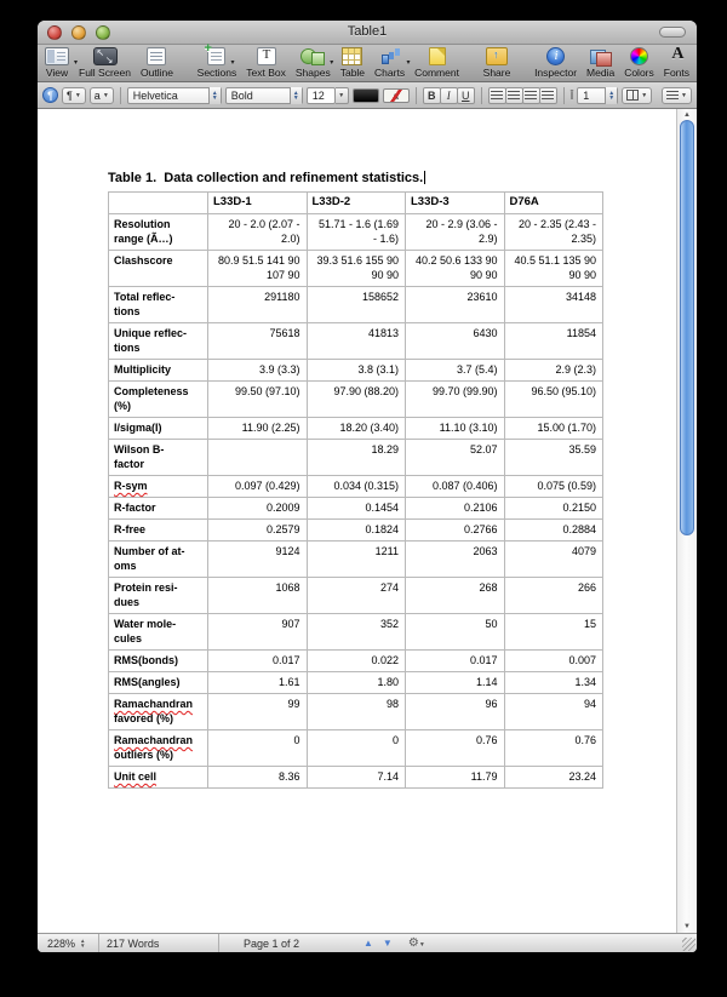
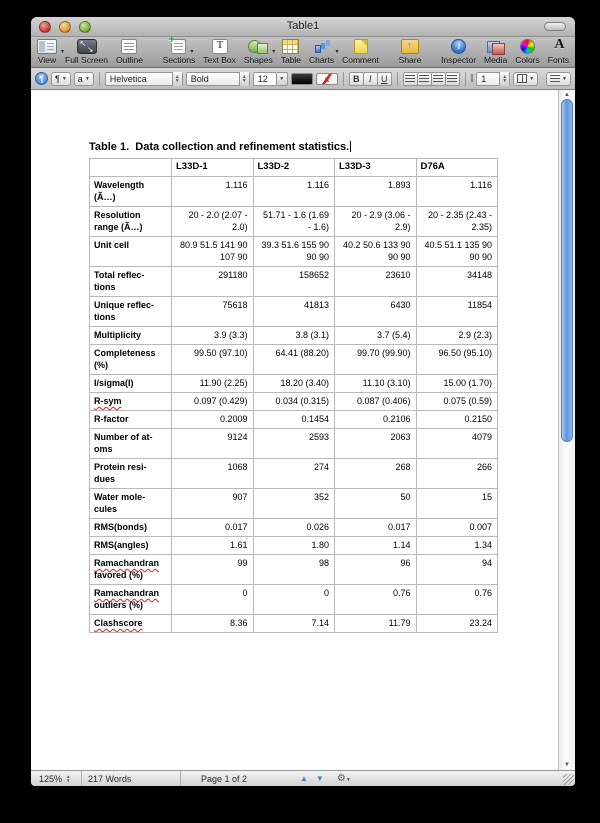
  Table1
  View
  Full Screen
  Outline
  Sections
  Text Box
  Shapes
  Table
  Charts
  Comment
  Share
  Inspector
  Media
  Colors
  Fonts
  ¶
  ¶
  a
  Helvetica
  Bold
  12
  a
  B
  I
  U
  Ī
  1
  Table 1. Data collection and refinement statistics.
  	L33D-1	L33D-2	L33D-3	D76A
+ Wavelength(Ã…)	1.116	1.116	1.893	1.116
  Resolutionrange (Ã…)	20 - 2.0 (2.07 - 2.0)	51.71 - 1.6 (1.69 - 1.6)	20 - 2.9 (3.06 - 2.9)	20 - 2.35 (2.43 - 2.35)
- Clashscore	80.9 51.5 141 90 107 90	39.3 51.6 155 90 90 90	40.2 50.6 133 90 90 90	40.5 51.1 135 90 90 90
+ Unit cell	80.9 51.5 141 90 107 90	39.3 51.6 155 90 90 90	40.2 50.6 133 90 90 90	40.5 51.1 135 90 90 90
  Total reflec-tions	291180	158652	23610	34148
  Unique reflec-tions	75618	41813	6430	11854
  Multiplicity	3.9 (3.3)	3.8 (3.1)	3.7 (5.4)	2.9 (2.3)
- Completeness(%)	99.50 (97.10)	97.90 (88.20)	99.70 (99.90)	96.50 (95.10)
+ Completeness(%)	99.50 (97.10)	64.41 (88.20)	99.70 (99.90)	96.50 (95.10)
  I/sigma(I)	11.90 (2.25)	18.20 (3.40)	11.10 (3.10)	15.00 (1.70)
- Wilson B-factor		18.29	52.07	35.59
  R-sym	0.097 (0.429)	0.034 (0.315)	0.087 (0.406)	0.075 (0.59)
  R-factor	0.2009	0.1454	0.2106	0.2150
- R-free	0.2579	0.1824	0.2766	0.2884
- Number of at-oms	9124	1211	2063	4079
+ Number of at-oms	9124	2593	2063	4079
  Protein resi-dues	1068	274	268	266
  Water mole-cules	907	352	50	15
- RMS(bonds)	0.017	0.022	0.017	0.007
+ RMS(bonds)	0.017	0.026	0.017	0.007
  RMS(angles)	1.61	1.80	1.14	1.34
  Ramachandranfavored (%)	99	98	96	94
  Ramachandranoutliers (%)	0	0	0.76	0.76
- Unit cell	8.36	7.14	11.79	23.24
+ Clashscore	8.36	7.14	11.79	23.24
- 228%
+ 125%
  217 Words
  Page 1 of 2
  ▲
  ▼
